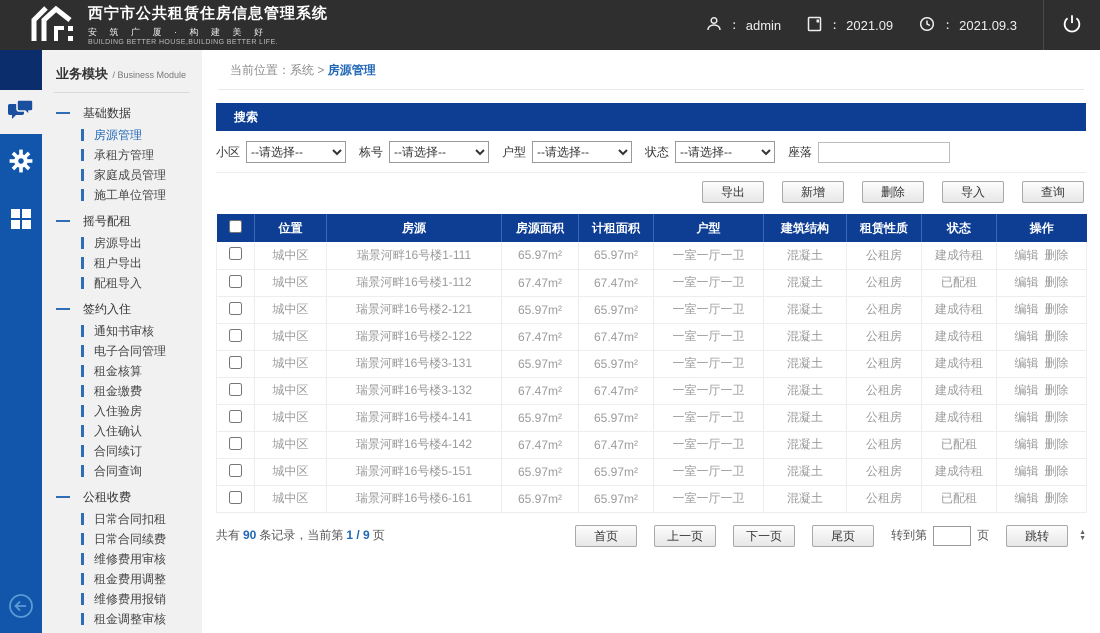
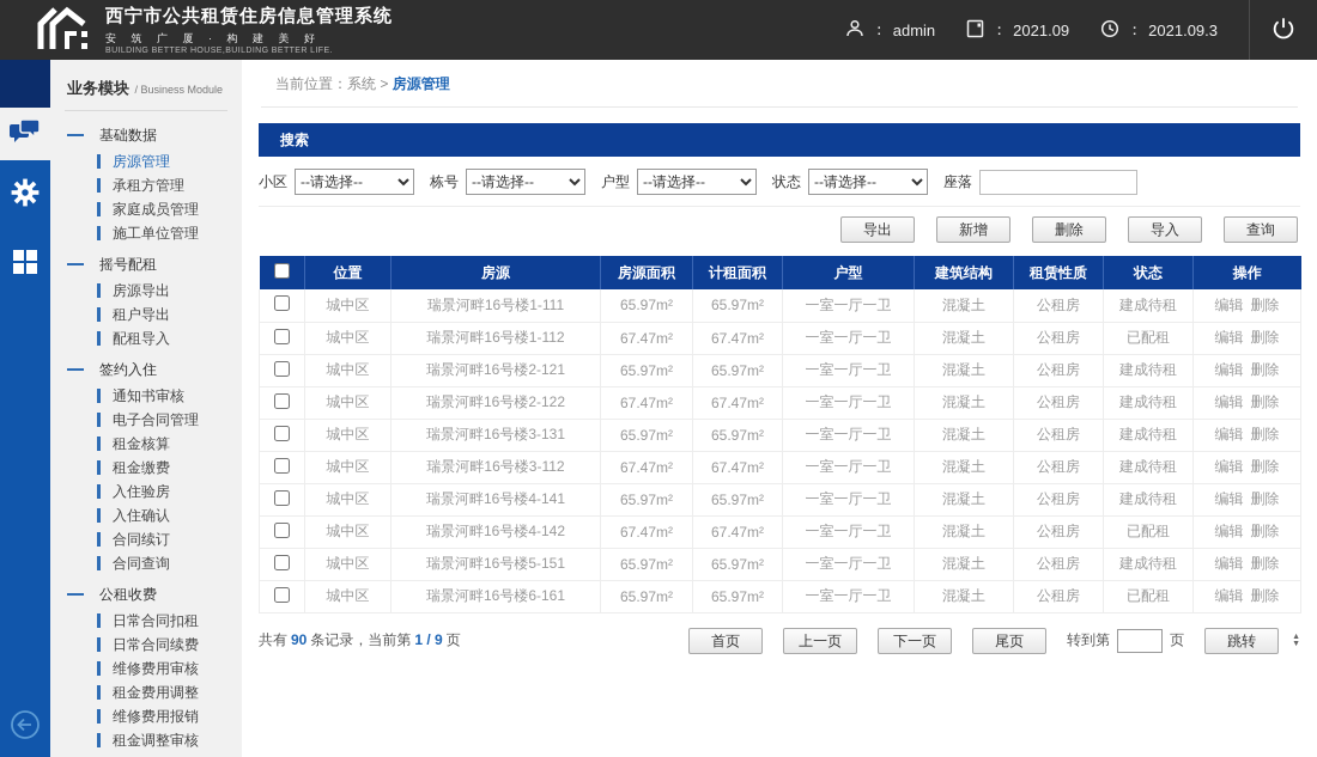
  西宁市公共租赁住房信息管理系统
  安 筑 广 厦 · 构 建 美 好
  ：
  admin
  ：
  2021.09
  ：
  2021.09.3
  业务模块 / Business Module
  基础数据
  房源管理
  承租方管理
  家庭成员管理
  施工单位管理
  摇号配租
  房源导出
  租户导出
  配租导入
  签约入住
  通知书审核
  电子合同管理
  租金核算
  租金缴费
  入住验房
  入住确认
  合同续订
  合同查询
  公租收费
  日常合同扣租
  日常合同续费
  维修费用审核
  租金费用调整
  维修费用报销
  租金调整审核
  当前位置：系统 > 房源管理
  搜索
  小区
  --请选择--
  栋号
  --请选择--
  户型
  --请选择--
  状态
  --请选择--
  座落
  导出
  新增
  删除
  导入
  查询
  	位置	房源	房源面积	计租面积	户型	建筑结构	租赁性质	状态	操作
  	城中区	瑞景河畔16号楼1-111	65.97m²	65.97m²	一室一厅一卫	混凝土	公租房	建成待租	编辑 删除
  	城中区	瑞景河畔16号楼1-112	67.47m²	67.47m²	一室一厅一卫	混凝土	公租房	已配租	编辑 删除
  	城中区	瑞景河畔16号楼2-121	65.97m²	65.97m²	一室一厅一卫	混凝土	公租房	建成待租	编辑 删除
  	城中区	瑞景河畔16号楼2-122	67.47m²	67.47m²	一室一厅一卫	混凝土	公租房	建成待租	编辑 删除
  	城中区	瑞景河畔16号楼3-131	65.97m²	65.97m²	一室一厅一卫	混凝土	公租房	建成待租	编辑 删除
- 	城中区	瑞景河畔16号楼3-132	67.47m²	67.47m²	一室一厅一卫	混凝土	公租房	建成待租	编辑 删除
+ 	城中区	瑞景河畔16号楼3-112	67.47m²	67.47m²	一室一厅一卫	混凝土	公租房	建成待租	编辑 删除
  	城中区	瑞景河畔16号楼4-141	65.97m²	65.97m²	一室一厅一卫	混凝土	公租房	建成待租	编辑 删除
  	城中区	瑞景河畔16号楼4-142	67.47m²	67.47m²	一室一厅一卫	混凝土	公租房	已配租	编辑 删除
  	城中区	瑞景河畔16号楼5-151	65.97m²	65.97m²	一室一厅一卫	混凝土	公租房	建成待租	编辑 删除
  	城中区	瑞景河畔16号楼6-161	65.97m²	65.97m²	一室一厅一卫	混凝土	公租房	已配租	编辑 删除
  共有 90 条记录，当前第 1 / 9 页
  首页
  上一页
  下一页
  尾页
  转到第
  页
  跳转
